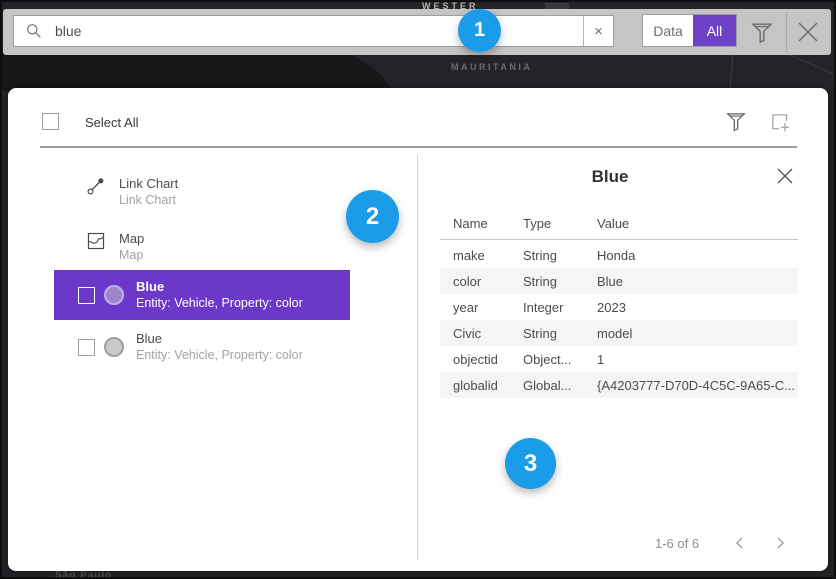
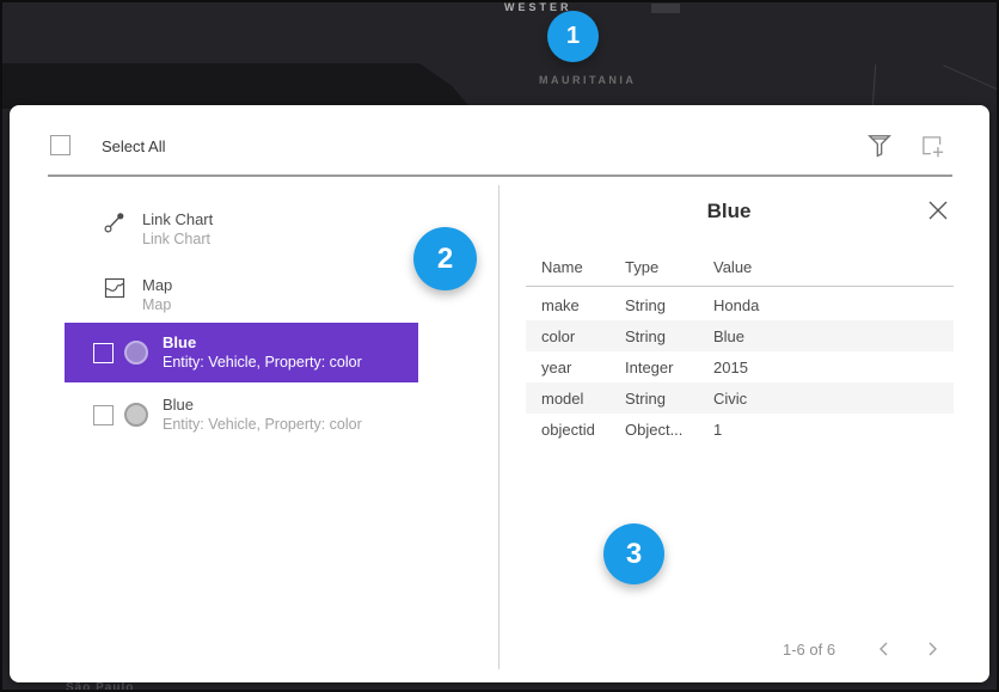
  WESTER
  MAURITANIA
  São Paulo
- blue
- ×
- Data
- All
  Select All
  Link Chart
  Link Chart
  Map
  Map
  Blue
  Entity: Vehicle, Property: color
  Blue
  Entity: Vehicle, Property: color
  Blue
  Name
  Type
  Value
  make
  String
  Honda
  color
  String
  Blue
  year
  Integer
- 2023
+ 2015
- Civic
+ model
  String
- model
+ Civic
  objectid
  Object...
  1
- globalid
- Global...
- {A4203777-D70D-4C5C-9A65-C...
  1-6 of 6
  1
  2
  3
